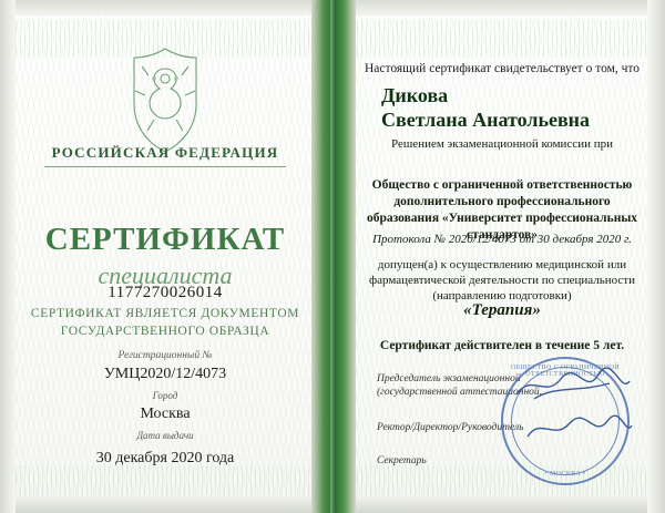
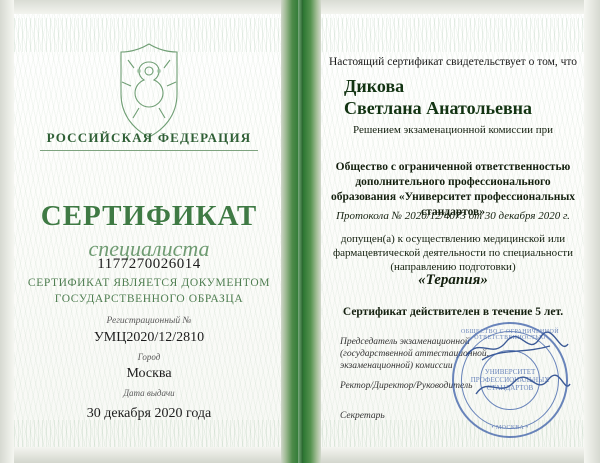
  РОССИЙСКАЯ ФЕДЕРАЦИЯ
  СЕРТИФИКАТ
  специалиста
  1177270026014
  СЕРТИФИКАТ ЯВЛЯЕТСЯ ДОКУМЕНТОМ
  ГОСУДАРСТВЕННОГО ОБРАЗЦА
  Регистрационный №
- УМЦ2020/12/4073
+ УМЦ2020/12/2810
  Город
  Москва
  Дата выдачи
  30 декабря 2020 года
  Настоящий сертификат свидетельствует о том, что
  Дикова
  Светлана Анатольевна
  Решением экзаменационной комиссии при
  Общество с ограниченной ответственностью
  дополнительного профессионального
  образования «Университет профессиональных
  стандартов»
  Протокола № 2020/12/4073 от 30 декабря 2020 г.
  допущен(а) к осуществлению медицинской или
  фармацевтической деятельности по специальности
  (направлению подготовки)
  «Терапия»
  Сертификат действителен в течение 5 лет.
  Председатель экзаменационной
  (государственной аттестационной,
+ экзаменационной) комиссии
  Ректор/Директор/Руководитель
  Секретарь
+ УНИВЕРСИТЕТ ПРОФЕССИОНАЛЬНЫХ СТАНДАРТОВ
